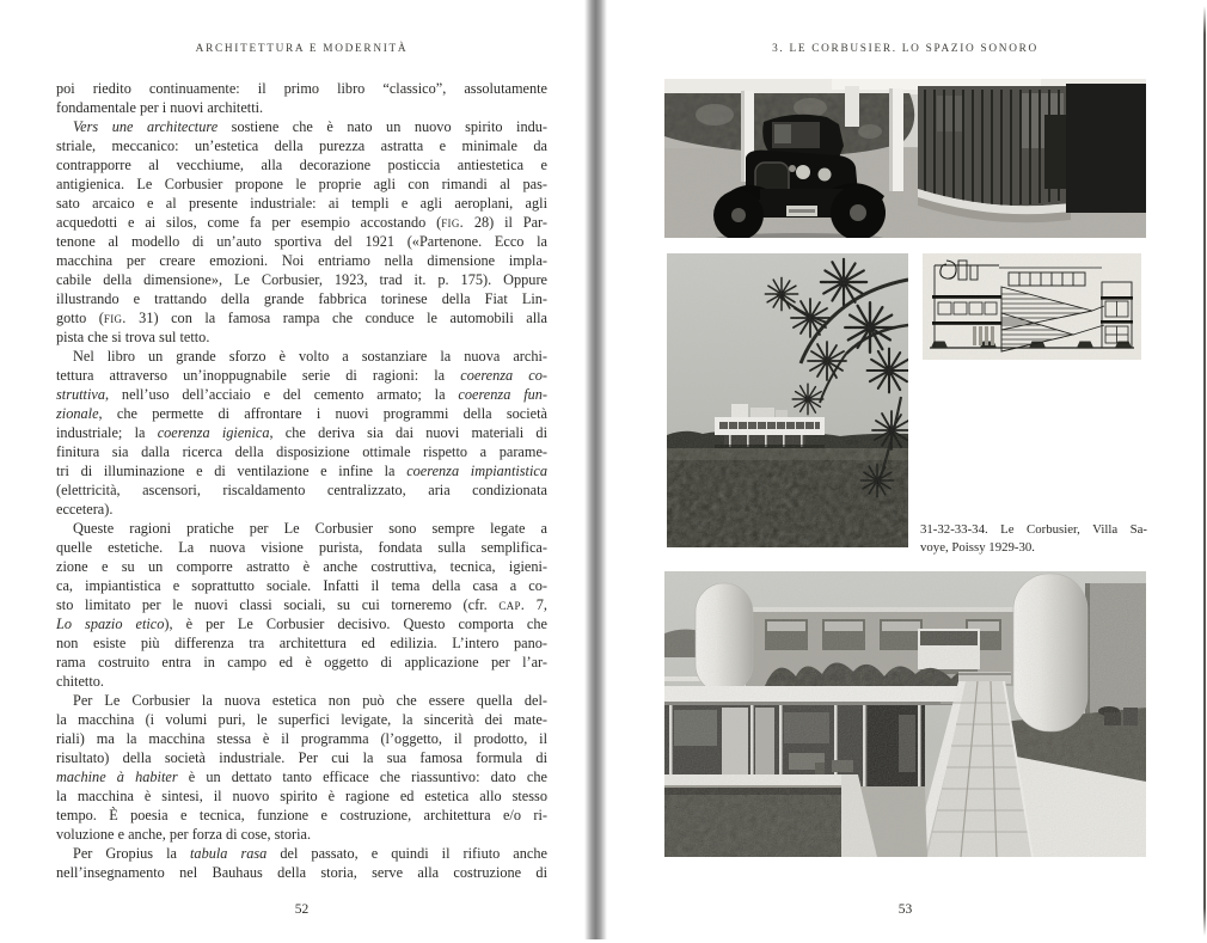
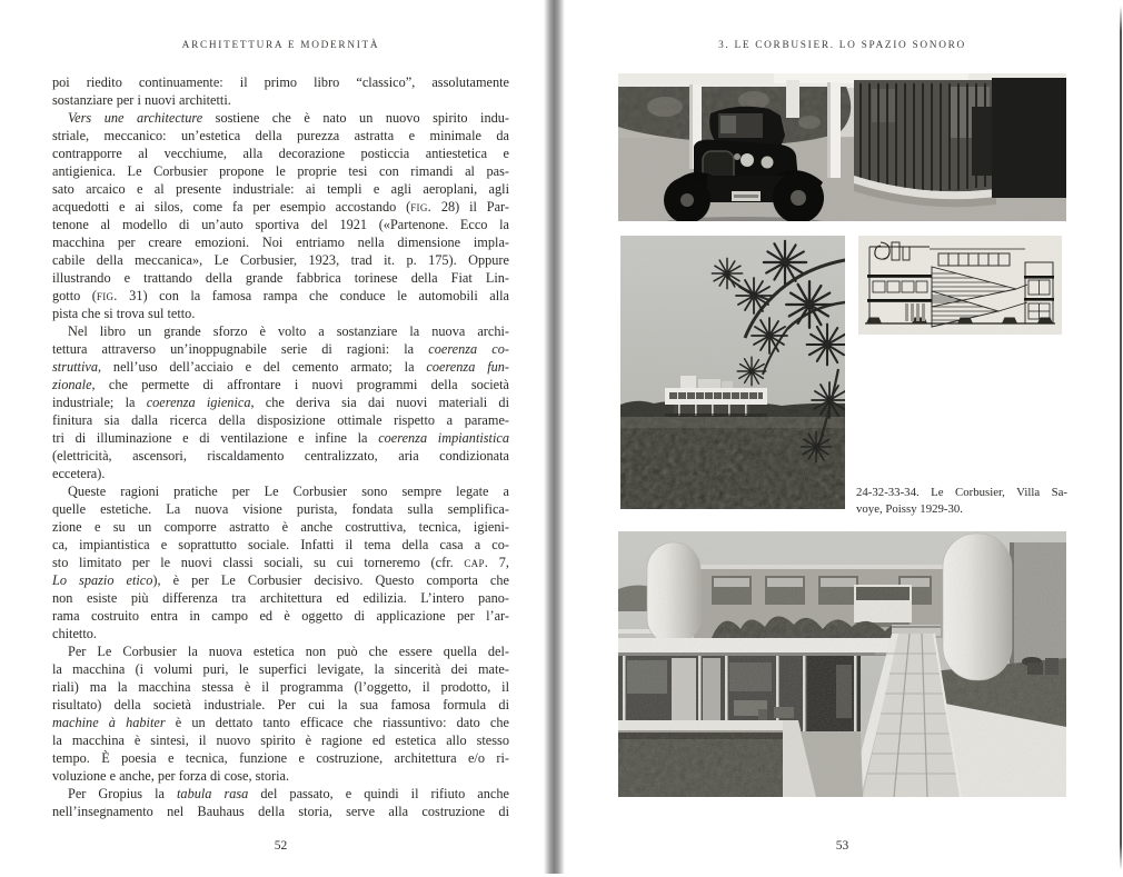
  ARCHITETTURA E MODERNITÀ
  poi riedito continuamente: il primo libro “classico”, assolutamente
- fondamentale per i nuovi architetti.
+ sostanziare per i nuovi architetti.
  Vers une architecture sostiene che è nato un nuovo spirito indu-
  striale, meccanico: un’estetica della purezza astratta e minimale da
  contrapporre al vecchiume, alla decorazione posticcia antiestetica e
- antigienica. Le Corbusier propone le proprie agli con rimandi al pas-
+ antigienica. Le Corbusier propone le proprie tesi con rimandi al pas-
  sato arcaico e al presente industriale: ai templi e agli aeroplani, agli
  acquedotti e ai silos, come fa per esempio accostando (fig. 28) il Par-
  tenone al modello di un’auto sportiva del 1921 («Partenone. Ecco la
  macchina per creare emozioni. Noi entriamo nella dimensione impla-
- cabile della dimensione», Le Corbusier, 1923, trad it. p. 175). Oppure
+ cabile della meccanica», Le Corbusier, 1923, trad it. p. 175). Oppure
  illustrando e trattando della grande fabbrica torinese della Fiat Lin-
  gotto (fig. 31) con la famosa rampa che conduce le automobili alla
  pista che si trova sul tetto.
  Nel libro un grande sforzo è volto a sostanziare la nuova archi-
  tettura attraverso un’inoppugnabile serie di ragioni: la coerenza co-
  struttiva, nell’uso dell’acciaio e del cemento armato; la coerenza fun-
  zionale, che permette di affrontare i nuovi programmi della società
  industriale; la coerenza igienica, che deriva sia dai nuovi materiali di
  finitura sia dalla ricerca della disposizione ottimale rispetto a parame-
  tri di illuminazione e di ventilazione e infine la coerenza impiantistica
  (elettricità, ascensori, riscaldamento centralizzato, aria condizionata
  eccetera).
  Queste ragioni pratiche per Le Corbusier sono sempre legate a
  quelle estetiche. La nuova visione purista, fondata sulla semplifica-
  zione e su un comporre astratto è anche costruttiva, tecnica, igieni-
  ca, impiantistica e soprattutto sociale. Infatti il tema della casa a co-
  sto limitato per le nuovi classi sociali, su cui torneremo (cfr. cap. 7,
  Lo spazio etico), è per Le Corbusier decisivo. Questo comporta che
  non esiste più differenza tra architettura ed edilizia. L’intero pano-
  rama costruito entra in campo ed è oggetto di applicazione per l’ar-
  chitetto.
  Per Le Corbusier la nuova estetica non può che essere quella del-
  la macchina (i volumi puri, le superfici levigate, la sincerità dei mate-
  riali) ma la macchina stessa è il programma (l’oggetto, il prodotto, il
  risultato) della società industriale. Per cui la sua famosa formula di
  machine à habiter è un dettato tanto efficace che riassuntivo: dato che
  la macchina è sintesi, il nuovo spirito è ragione ed estetica allo stesso
  tempo. È poesia e tecnica, funzione e costruzione, architettura e/o ri-
  voluzione e anche, per forza di cose, storia.
  Per Gropius la tabula rasa del passato, e quindi il rifiuto anche
  nell’insegnamento nel Bauhaus della storia, serve alla costruzione di
  52
  3. LE CORBUSIER. LO SPAZIO SONORO
- 31-32-33-34. Le Corbusier, Villa Sa-
+ 24-32-33-34. Le Corbusier, Villa Sa-
  voye, Poissy 1929-30.
  53
